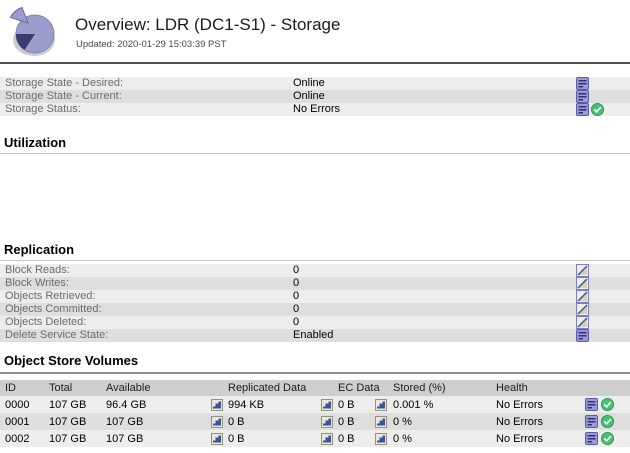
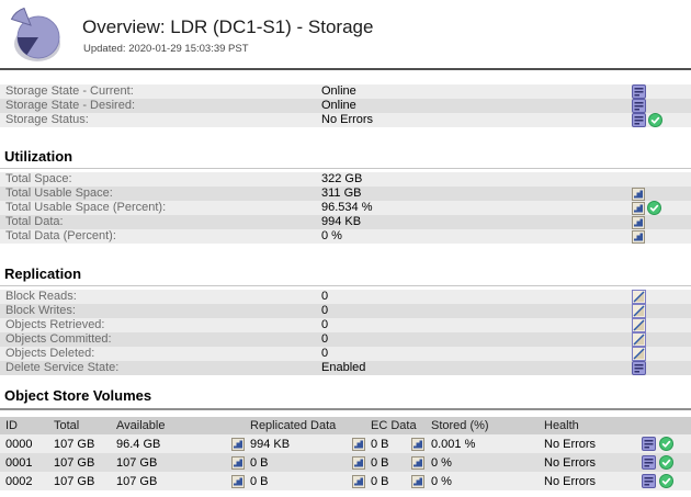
  Overview: LDR (DC1-S1) - Storage
  Updated: 2020-01-29 15:03:39 PST
- Storage State - Desired:
+ Storage State - Current:
  Online
- Storage State - Current:
+ Storage State - Desired:
  Online
  Storage Status:
  No Errors
  Utilization
+ Total Space:
+ 322 GB
+ Total Usable Space:
+ 311 GB
+ Total Usable Space (Percent):
+ 96.534 %
+ Total Data:
+ 994 KB
+ Total Data (Percent):
+ 0 %
  Replication
  Block Reads:
  0
  Block Writes:
  0
  Objects Retrieved:
  0
  Objects Committed:
  0
  Objects Deleted:
  0
  Delete Service State:
  Enabled
  Object Store Volumes
  ID	Total	Available	Replicated Data	EC Data	Stored (%)	Health
  0000	107 GB	96.4 GB	994 KB	0 B	0.001 %	No Errors
  0001	107 GB	107 GB	0 B	0 B	0 %	No Errors
  0002	107 GB	107 GB	0 B	0 B	0 %	No Errors
